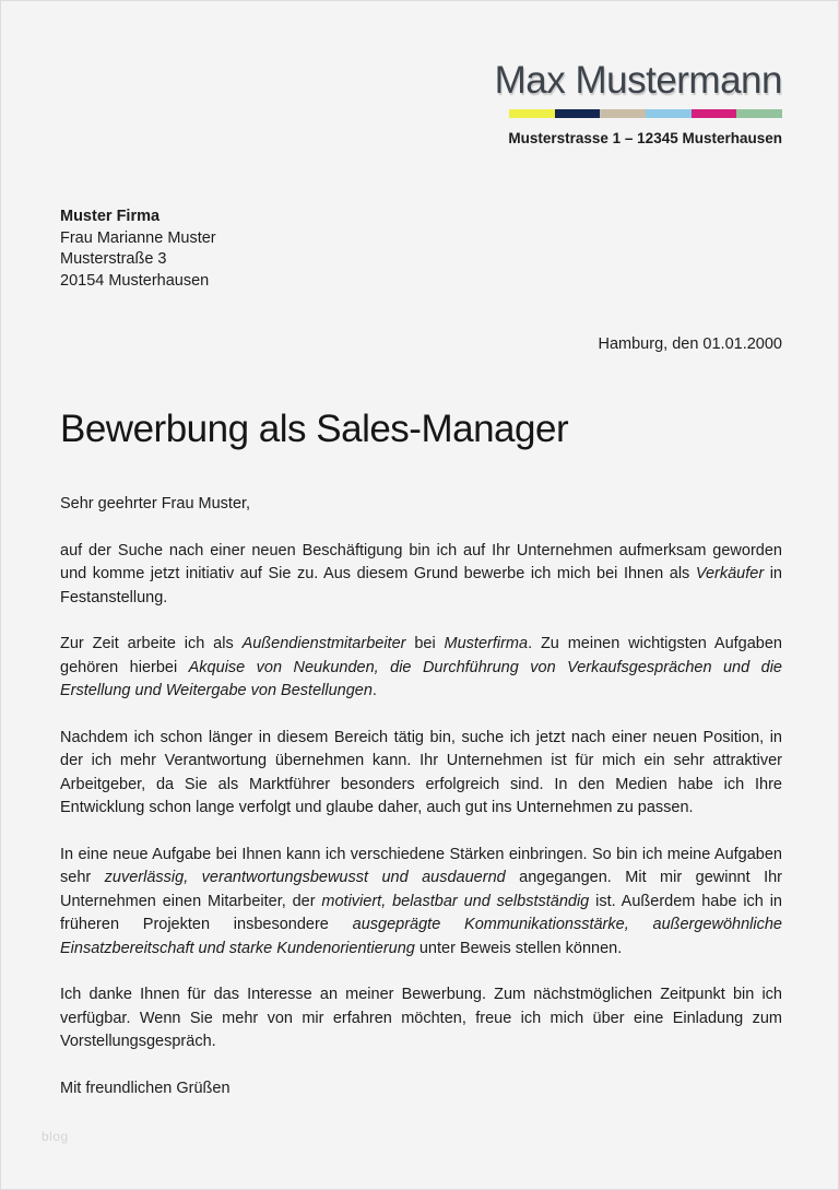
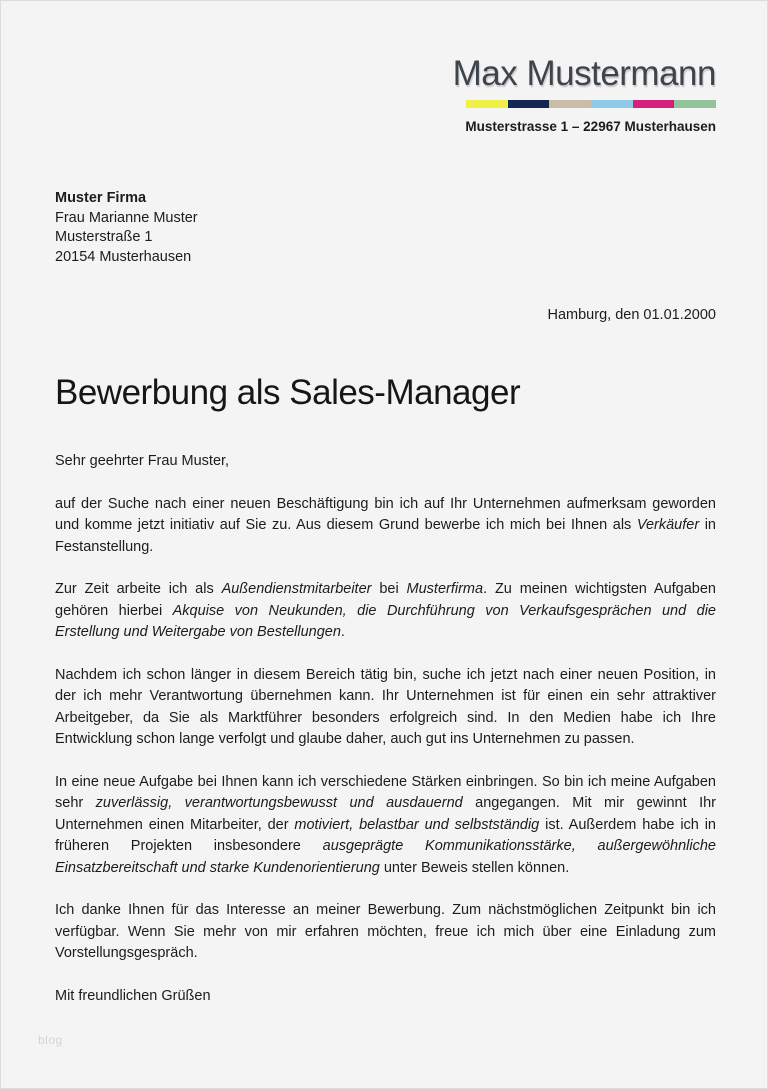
  Max Mustermann
- Musterstrasse 1 – 12345 Musterhausen
+ Musterstrasse 1 – 22967 Musterhausen
  Muster Firma
  Frau Marianne Muster
- Musterstraße 3
+ Musterstraße 1
  20154 Musterhausen
  Hamburg, den 01.01.2000
  Bewerbung als Sales-Manager
  Sehr geehrter Frau Muster,
  auf der Suche nach einer neuen Beschäftigung bin ich auf Ihr Unternehmen aufmerksam geworden und komme jetzt initiativ auf Sie zu. Aus diesem Grund bewerbe ich mich bei Ihnen als Verkäufer in Festanstellung.
  Zur Zeit arbeite ich als Außendienstmitarbeiter bei Musterfirma. Zu meinen wichtigsten Aufgaben gehören hierbei Akquise von Neukunden, die Durchführung von Verkaufsgesprächen und die Erstellung und Weitergabe von Bestellungen.
- Nachdem ich schon länger in diesem Bereich tätig bin, suche ich jetzt nach einer neuen Position, in der ich mehr Verantwortung übernehmen kann. Ihr Unternehmen ist für mich ein sehr attraktiver Arbeitgeber, da Sie als Marktführer besonders erfolgreich sind. In den Medien habe ich Ihre Entwicklung schon lange verfolgt und glaube daher, auch gut ins Unternehmen zu passen.
+ Nachdem ich schon länger in diesem Bereich tätig bin, suche ich jetzt nach einer neuen Position, in der ich mehr Verantwortung übernehmen kann. Ihr Unternehmen ist für einen ein sehr attraktiver Arbeitgeber, da Sie als Marktführer besonders erfolgreich sind. In den Medien habe ich Ihre Entwicklung schon lange verfolgt und glaube daher, auch gut ins Unternehmen zu passen.
  In eine neue Aufgabe bei Ihnen kann ich verschiedene Stärken einbringen. So bin ich meine Aufgaben sehr zuverlässig, verantwortungsbewusst und ausdauernd angegangen. Mit mir gewinnt Ihr Unternehmen einen Mitarbeiter, der motiviert, belastbar und selbstständig ist. Außerdem habe ich in früheren Projekten insbesondere ausgeprägte Kommunikationsstärke, außergewöhnliche Einsatzbereitschaft und starke Kundenorientierung unter Beweis stellen können.
  Ich danke Ihnen für das Interesse an meiner Bewerbung. Zum nächstmöglichen Zeitpunkt bin ich verfügbar. Wenn Sie mehr von mir erfahren möchten, freue ich mich über eine Einladung zum Vorstellungsgespräch.
  Mit freundlichen Grüßen
  blog
